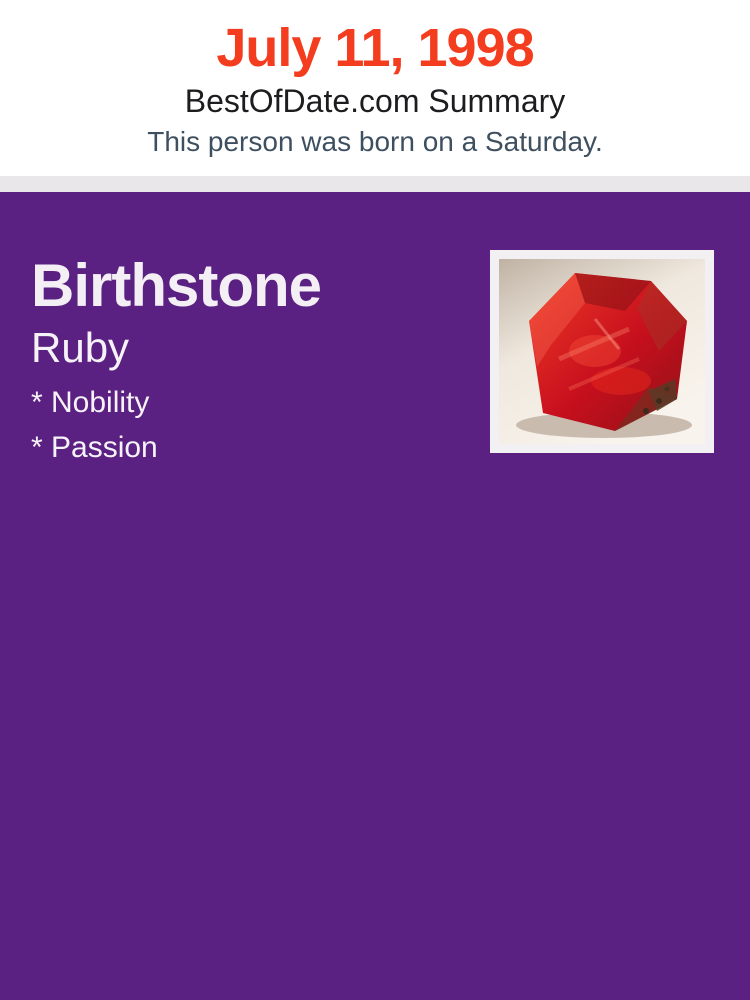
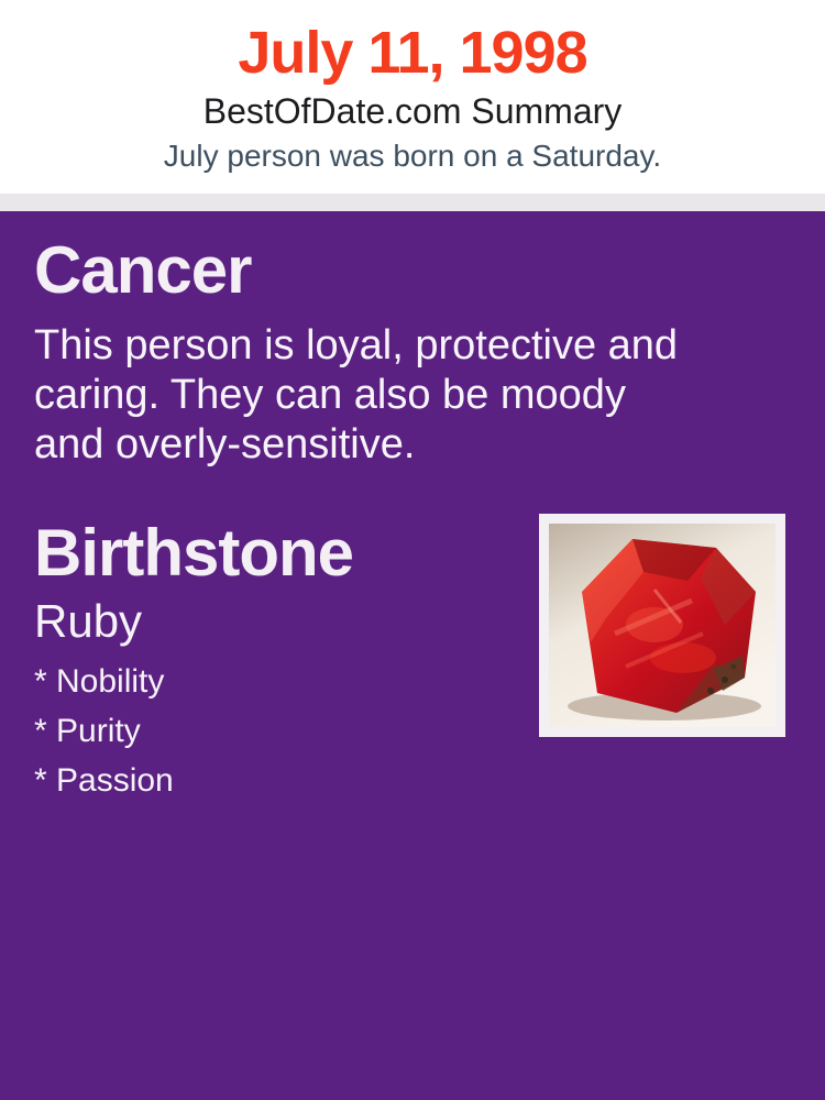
  July 11, 1998
  BestOfDate.com Summary
- This person was born on a Saturday.
+ July person was born on a Saturday.
+ Cancer
+ This person is loyal, protective and caring. They can also be moody and overly-sensitive.
  Birthstone
  Ruby
  * Nobility
+ * Purity
  * Passion
